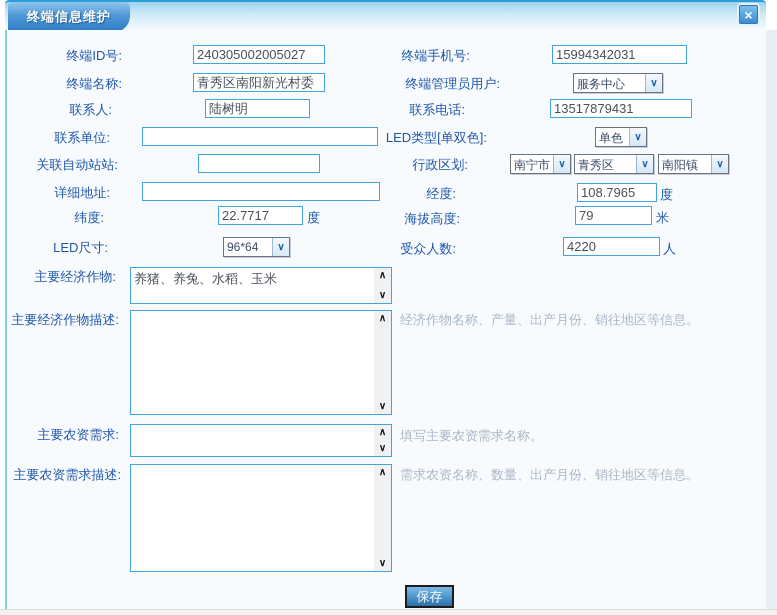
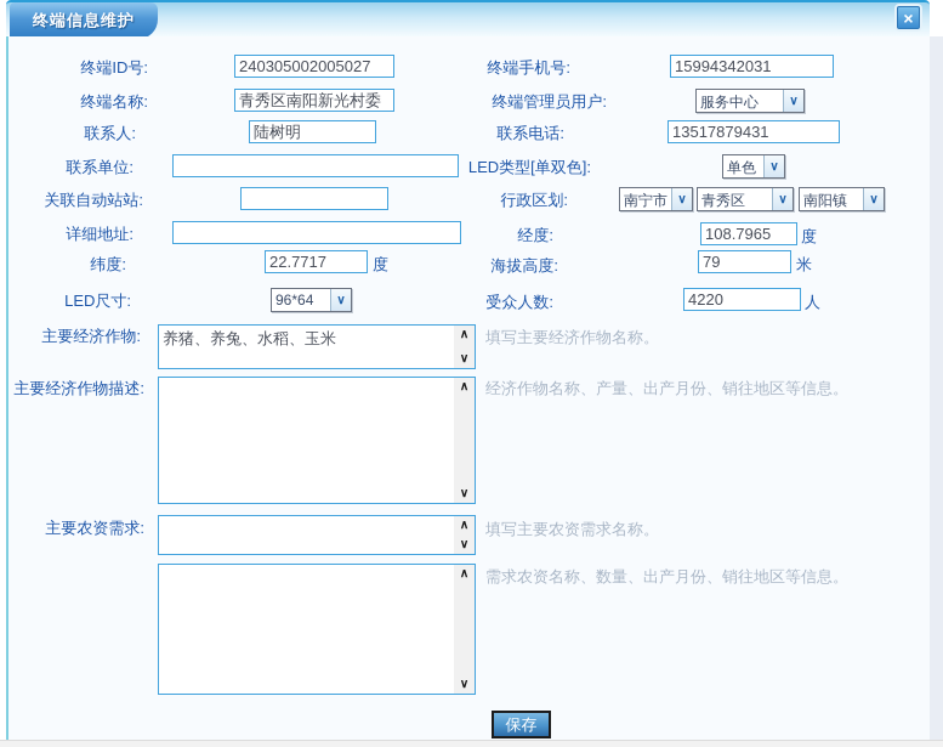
  终端信息维护
  ×
  终端ID号:
  终端名称:
  联系人:
  联系单位:
  关联自动站站:
  详细地址:
  纬度:
  LED尺寸:
  主要经济作物:
  主要经济作物描述:
  主要农资需求:
- 主要农资需求描述:
  终端手机号:
  终端管理员用户:
  联系电话:
  LED类型[单双色]:
  行政区划:
  经度:
  海拔高度:
  受众人数:
  240305002005027
  青秀区南阳新光村委
  陆树明
  22.7717
  度
  15994342031
  13517879431
  108.7965
  度
  79
  米
  4220
  人
  服务中心
  ∨
  单色
  ∨
  南宁市
  ∨
  青秀区
  ∨
  南阳镇
  ∨
  96*64
  ∨
  养猪、养兔、水稻、玉米
  ∧
  ∨
  ∧
  ∨
  ∧
  ∨
  ∧
  ∨
+ 填写主要经济作物名称。
  经济作物名称、产量、出产月份、销往地区等信息。
  填写主要农资需求名称。
  需求农资名称、数量、出产月份、销往地区等信息。
  保存
